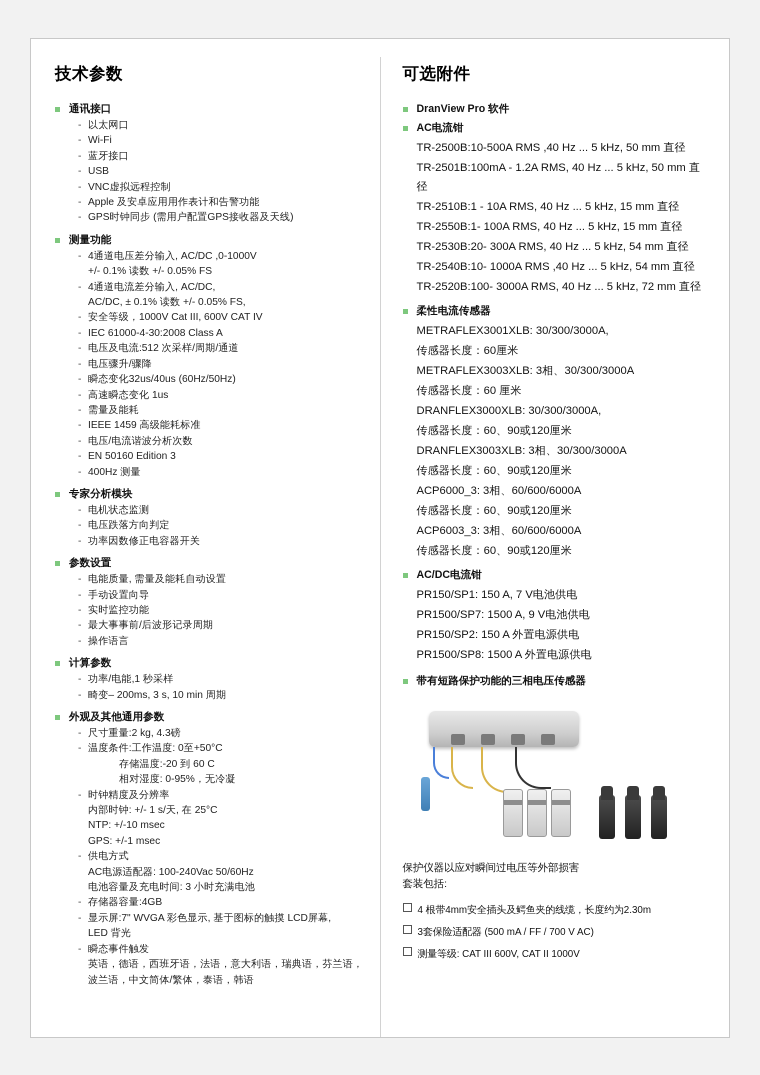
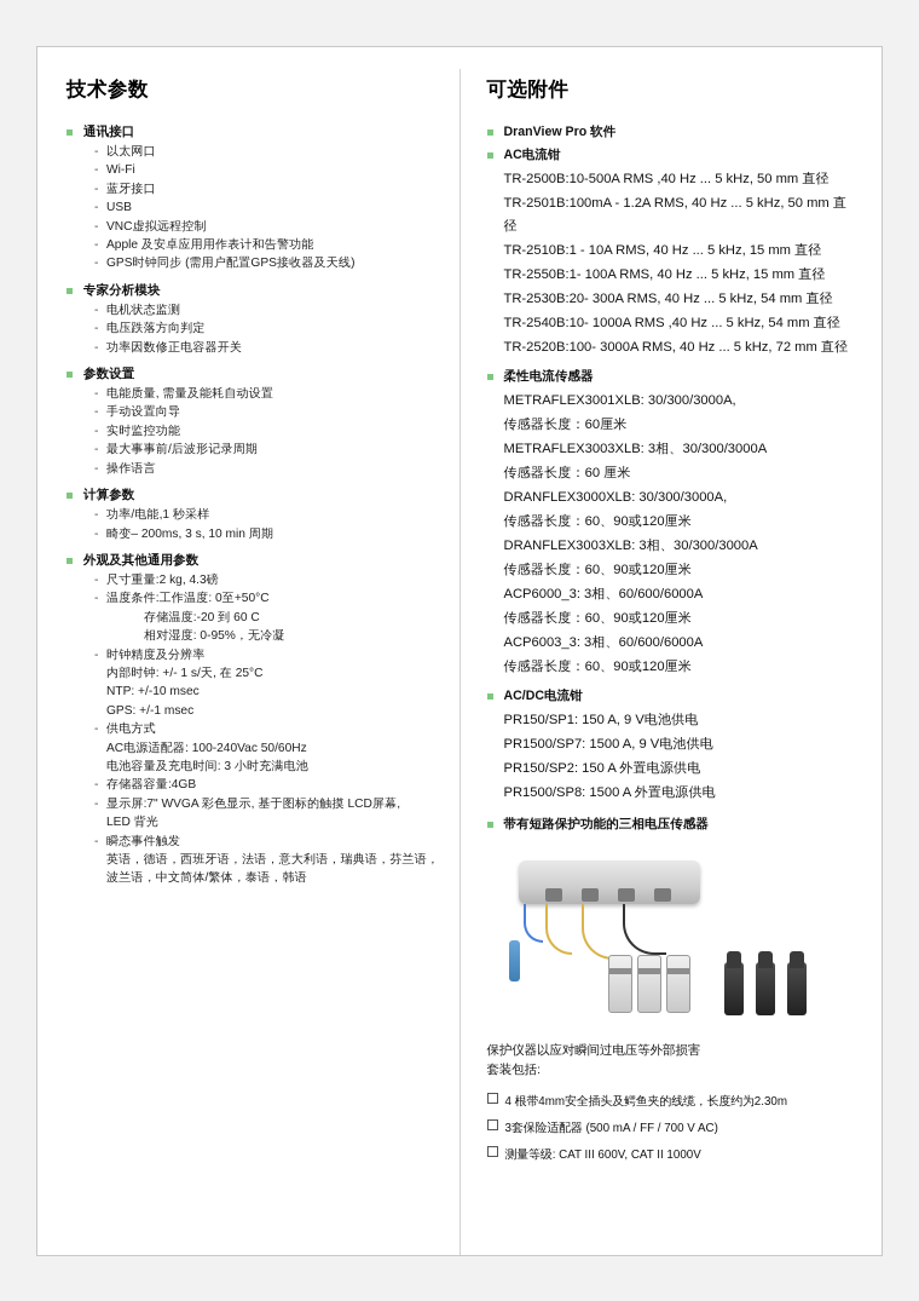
  技术参数
  通讯接口
  以太网口
  Wi-Fi
  蓝牙接口
  USB
  VNC虚拟远程控制
  Apple 及安卓应用用作表计和告警功能
  GPS时钟同步 (需用户配置GPS接收器及天线)
- 测量功能
- 4通道电压差分输入, AC/DC ,0-1000V
- +/- 0.1% 读数 +/- 0.05% FS
- 4通道电流差分输入, AC/DC,
- AC/DC, ± 0.1% 读数 +/- 0.05% FS,
- 安全等级，1000V Cat III, 600V CAT IV
- IEC 61000-4-30:2008 Class A
- 电压及电流:512 次采样/周期/通道
- 电压骤升/骤降
- 瞬态变化32us/40us (60Hz/50Hz)
- 高速瞬态变化 1us
- 需量及能耗
- IEEE 1459 高级能耗标准
- 电压/电流谐波分析次数
- EN 50160 Edition 3
- 400Hz 测量
  专家分析模块
  电机状态监测
  电压跌落方向判定
  功率因数修正电容器开关
  参数设置
  电能质量, 需量及能耗自动设置
  手动设置向导
  实时监控功能
  最大事事前/后波形记录周期
  操作语言
  计算参数
  功率/电能,1 秒采样
  畸变– 200ms, 3 s, 10 min 周期
  外观及其他通用参数
  尺寸重量:2 kg, 4.3磅
  温度条件:工作温度: 0至+50°C
  存储温度:-20 到 60 C
  相对湿度: 0-95%，无冷凝
  时钟精度及分辨率
  内部时钟: +/- 1 s/天, 在 25°C
  NTP: +/-10 msec
  GPS: +/-1 msec
  供电方式
  AC电源适配器: 100-240Vac 50/60Hz
  电池容量及充电时间: 3 小时充满电池
  存储器容量:4GB
  显示屏:7" WVGA 彩色显示, 基于图标的触摸 LCD屏幕,
  LED 背光
  瞬态事件触发
  英语，德语，西班牙语，法语，意大利语，瑞典语，芬兰语，
  波兰语，中文简体/繁体，泰语，韩语
  可选附件
  DranView Pro 软件
  AC电流钳
  TR-2500B:10-500A RMS ,40 Hz ... 5 kHz, 50 mm 直径
  TR-2501B:100mA - 1.2A RMS, 40 Hz ... 5 kHz, 50 mm 直径
  TR-2510B:1 - 10A RMS, 40 Hz ... 5 kHz, 15 mm 直径
  TR-2550B:1- 100A RMS, 40 Hz ... 5 kHz, 15 mm 直径
  TR-2530B:20- 300A RMS, 40 Hz ... 5 kHz, 54 mm 直径
  TR-2540B:10- 1000A RMS ,40 Hz ... 5 kHz, 54 mm 直径
  TR-2520B:100- 3000A RMS, 40 Hz ... 5 kHz, 72 mm 直径
  柔性电流传感器
  METRAFLEX3001XLB: 30/300/3000A,
  传感器长度：60厘米
  METRAFLEX3003XLB: 3相、30/300/3000A
  传感器长度：60 厘米
  DRANFLEX3000XLB: 30/300/3000A,
  传感器长度：60、90或120厘米
  DRANFLEX3003XLB: 3相、30/300/3000A
  传感器长度：60、90或120厘米
  ACP6000_3: 3相、60/600/6000A
  传感器长度：60、90或120厘米
  ACP6003_3: 3相、60/600/6000A
  传感器长度：60、90或120厘米
  AC/DC电流钳
- PR150/SP1: 150 A, 7 V电池供电
+ PR150/SP1: 150 A, 9 V电池供电
  PR1500/SP7: 1500 A, 9 V电池供电
  PR150/SP2: 150 A 外置电源供电
  PR1500/SP8: 1500 A 外置电源供电
  带有短路保护功能的三相电压传感器
  保护仪器以应对瞬间过电压等外部损害
  套装包括:
  4 根带4mm安全插头及鳄鱼夹的线缆，长度约为2.30m
  3套保险适配器 (500 mA / FF / 700 V AC)
  测量等级: CAT III 600V, CAT II 1000V
